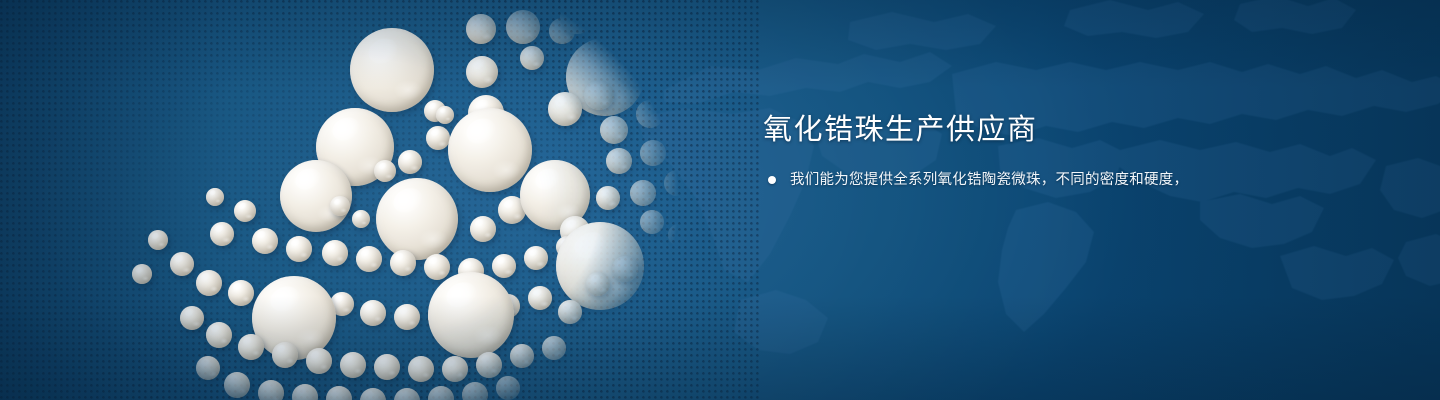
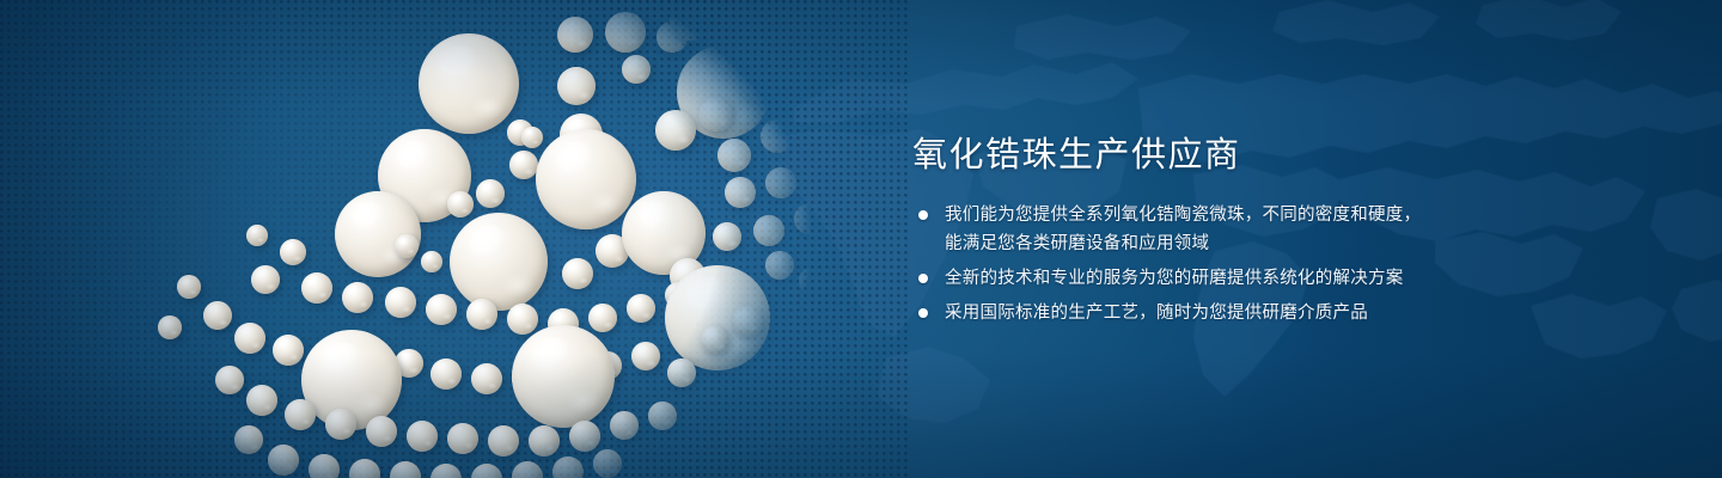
  氧化锆珠生产供应商
  我们能为您提供全系列氧化锆陶瓷微珠，不同的密度和硬度，
+ 能满足您各类研磨设备和应用领域
+ 全新的技术和专业的服务为您的研磨提供系统化的解决方案
+ 采用国际标准的生产工艺，随时为您提供研磨介质产品
